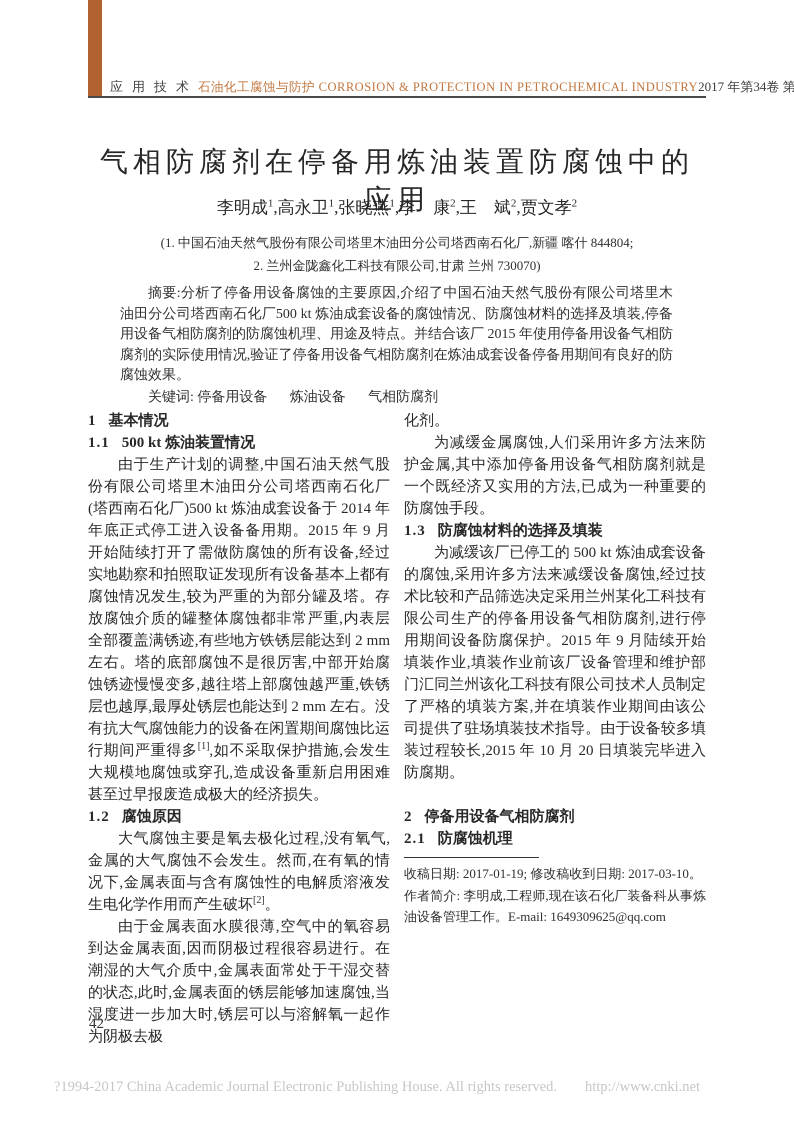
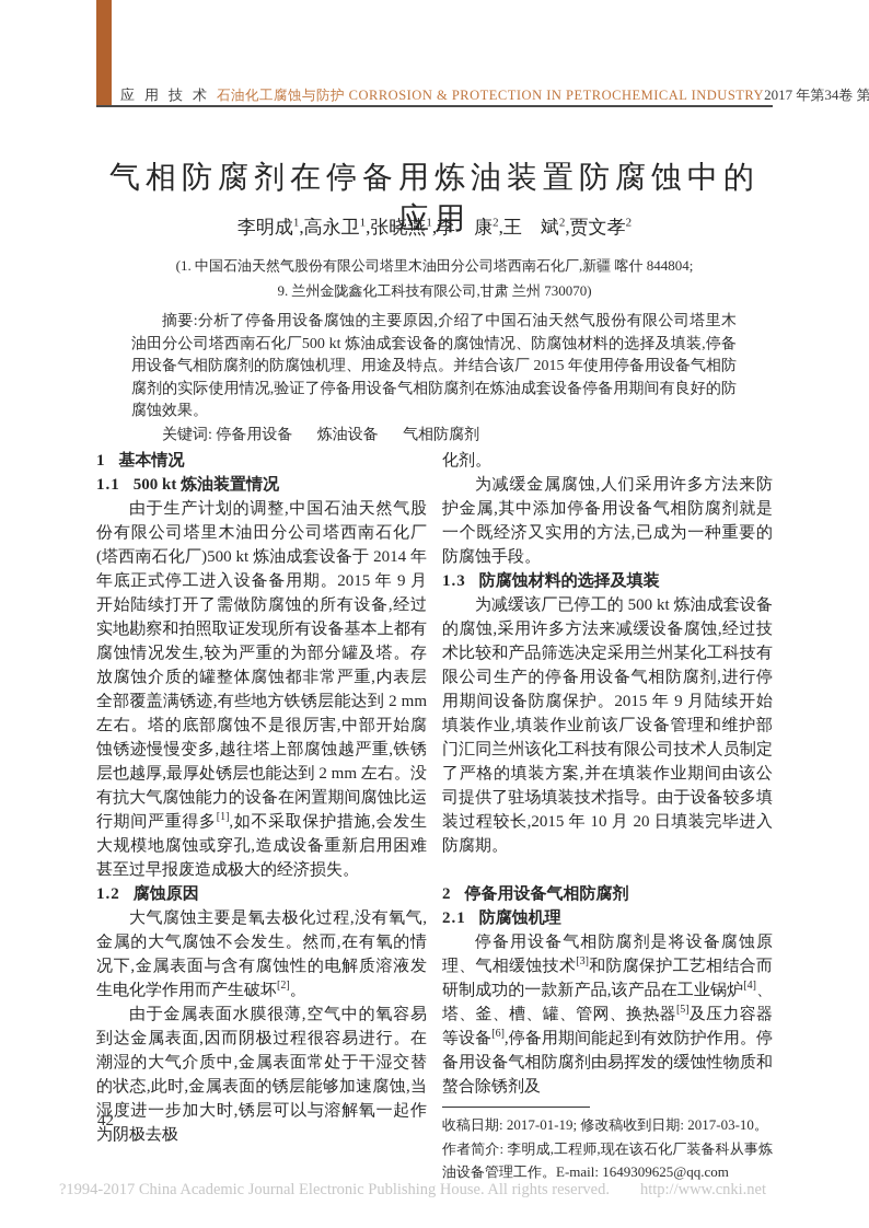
  应用技术
  石油化工腐蚀与防护 CORROSION & PROTECTION IN PETROCHEMICAL INDUSTRY
  2017 年第34卷 第
  气相防腐剂在停备用炼油装置防腐蚀中的应用
  李明成1,高永卫1,张晓燕1,李 康2,王 斌2,贾文孝2
  (1. 中国石油天然气股份有限公司塔里木油田分公司塔西南石化厂,新疆 喀什 844804;
- 2. 兰州金陇鑫化工科技有限公司,甘肃 兰州 730070)
+ 9. 兰州金陇鑫化工科技有限公司,甘肃 兰州 730070)
  摘要:分析了停备用设备腐蚀的主要原因,介绍了中国石油天然气股份有限公司塔里木油田分公司塔西南石化厂500 kt 炼油成套设备的腐蚀情况、防腐蚀材料的选择及填装,停备用设备气相防腐剂的防腐蚀机理、用途及特点。并结合该厂 2015 年使用停备用设备气相防腐剂的实际使用情况,验证了停备用设备气相防腐剂在炼油成套设备停备用期间有良好的防腐蚀效果。
  关键词: 停备用设备 炼油设备 气相防腐剂
  1 基本情况
  1.1 500 kt 炼油装置情况
  由于生产计划的调整,中国石油天然气股份有限公司塔里木油田分公司塔西南石化厂(塔西南石化厂)500 kt 炼油成套设备于 2014 年年底正式停工进入设备备用期。2015 年 9 月开始陆续打开了需做防腐蚀的所有设备,经过实地勘察和拍照取证发现所有设备基本上都有腐蚀情况发生,较为严重的为部分罐及塔。存放腐蚀介质的罐整体腐蚀都非常严重,内表层全部覆盖满锈迹,有些地方铁锈层能达到 2 mm 左右。塔的底部腐蚀不是很厉害,中部开始腐蚀锈迹慢慢变多,越往塔上部腐蚀越严重,铁锈层也越厚,最厚处锈层也能达到 2 mm 左右。没有抗大气腐蚀能力的设备在闲置期间腐蚀比运行期间严重得多[1],如不采取保护措施,会发生大规模地腐蚀或穿孔,造成设备重新启用困难甚至过早报废造成极大的经济损失。
  1.2 腐蚀原因
  大气腐蚀主要是氧去极化过程,没有氧气,金属的大气腐蚀不会发生。然而,在有氧的情况下,金属表面与含有腐蚀性的电解质溶液发生电化学作用而产生破坏[2]。
  由于金属表面水膜很薄,空气中的氧容易到达金属表面,因而阴极过程很容易进行。在潮湿的大气介质中,金属表面常处于干湿交替的状态,此时,金属表面的锈层能够加速腐蚀,当湿度进一步加大时,锈层可以与溶解氧一起作为阴极去极
  化剂。
  为减缓金属腐蚀,人们采用许多方法来防护金属,其中添加停备用设备气相防腐剂就是一个既经济又实用的方法,已成为一种重要的防腐蚀手段。
  1.3 防腐蚀材料的选择及填装
  为减缓该厂已停工的 500 kt 炼油成套设备的腐蚀,采用许多方法来减缓设备腐蚀,经过技术比较和产品筛选决定采用兰州某化工科技有限公司生产的停备用设备气相防腐剂,进行停用期间设备防腐保护。2015 年 9 月陆续开始填装作业,填装作业前该厂设备管理和维护部门汇同兰州该化工科技有限公司技术人员制定了严格的填装方案,并在填装作业期间由该公司提供了驻场填装技术指导。由于设备较多填装过程较长,2015 年 10 月 20 日填装完毕进入防腐期。
  2 停备用设备气相防腐剂
  2.1 防腐蚀机理
+ 停备用设备气相防腐剂是将设备腐蚀原理、气相缓蚀技术[3]和防腐保护工艺相结合而研制成功的一款新产品,该产品在工业锅炉[4]、塔、釜、槽、罐、管网、换热器[5]及压力容器等设备[6],停备用期间能起到有效防护作用。停备用设备气相防腐剂由易挥发的缓蚀性物质和螯合除锈剂及
  收稿日期: 2017-01-19; 修改稿收到日期: 2017-03-10。
  作者简介: 李明成,工程师,现在该石化厂装备科从事炼油设备管理工作。E-mail: 1649309625@qq.com
  42
  ?1994-2017 China Academic Journal Electronic Publishing House. All rights reserved. http://www.cnki.net
